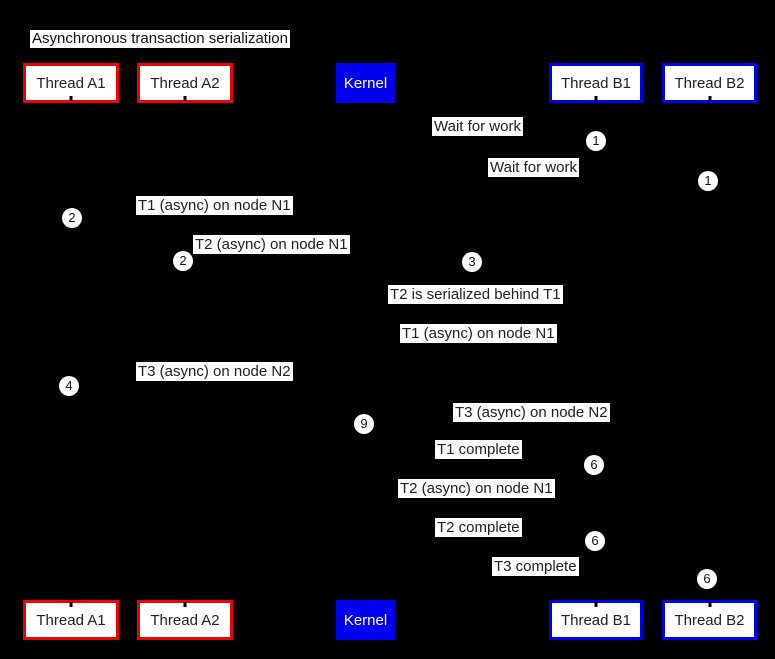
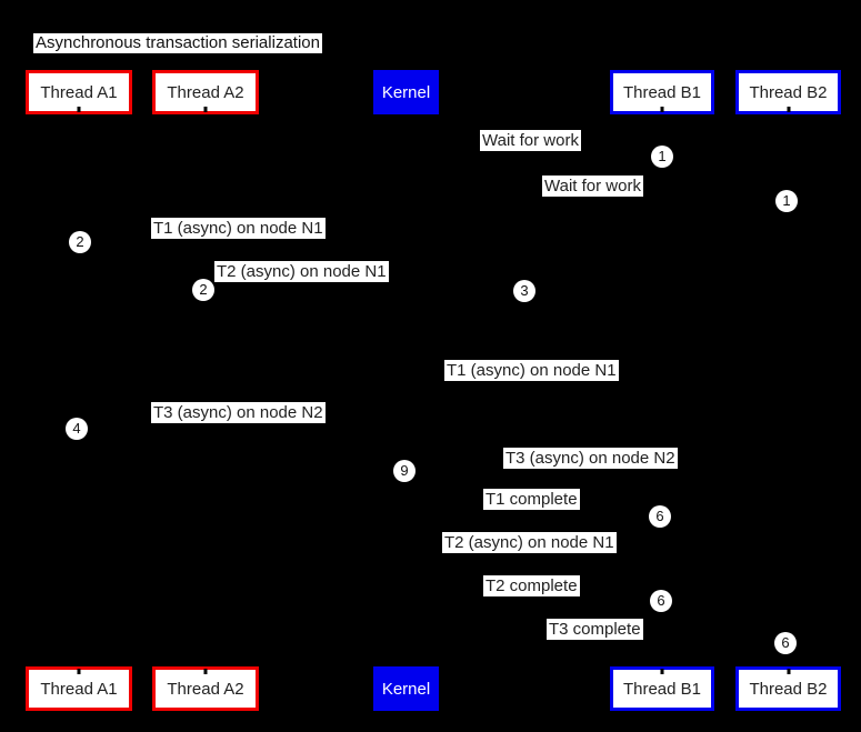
  Asynchronous transaction serialization
  Thread A1
  Thread A2
  Kernel
  Thread B1
  Thread B2
  Wait for work
  Wait for work
  T1 (async) on node N1
  T2 (async) on node N1
- T2 is serialized behind T1
  T1 (async) on node N1
  T3 (async) on node N2
  T3 (async) on node N2
  T1 complete
  T2 (async) on node N1
  T2 complete
  T3 complete
  1
  1
  2
  2
  3
  4
  9
  6
  6
  6
  Thread A1
  Thread A2
  Kernel
  Thread B1
  Thread B2
